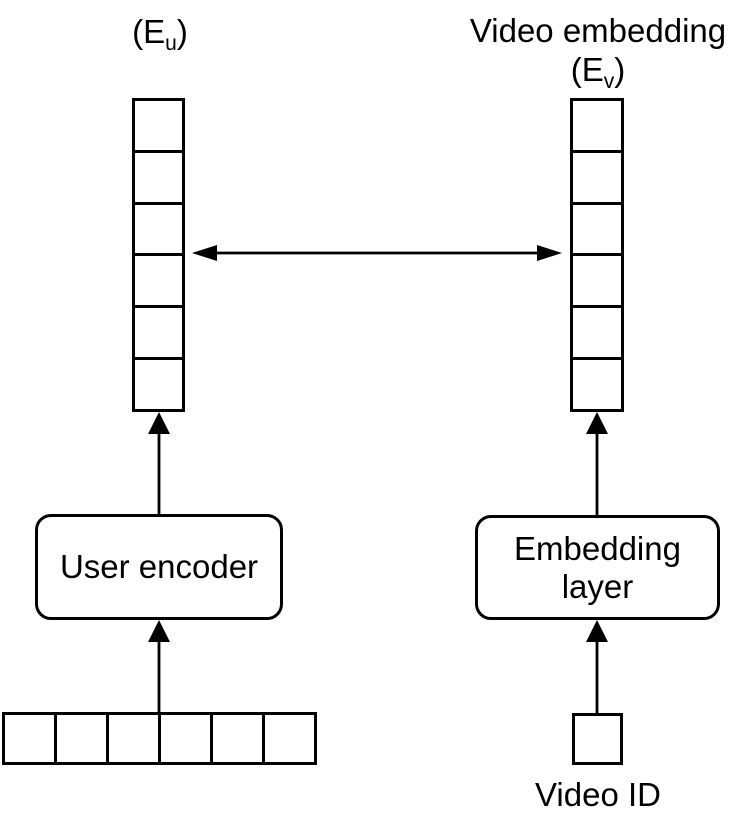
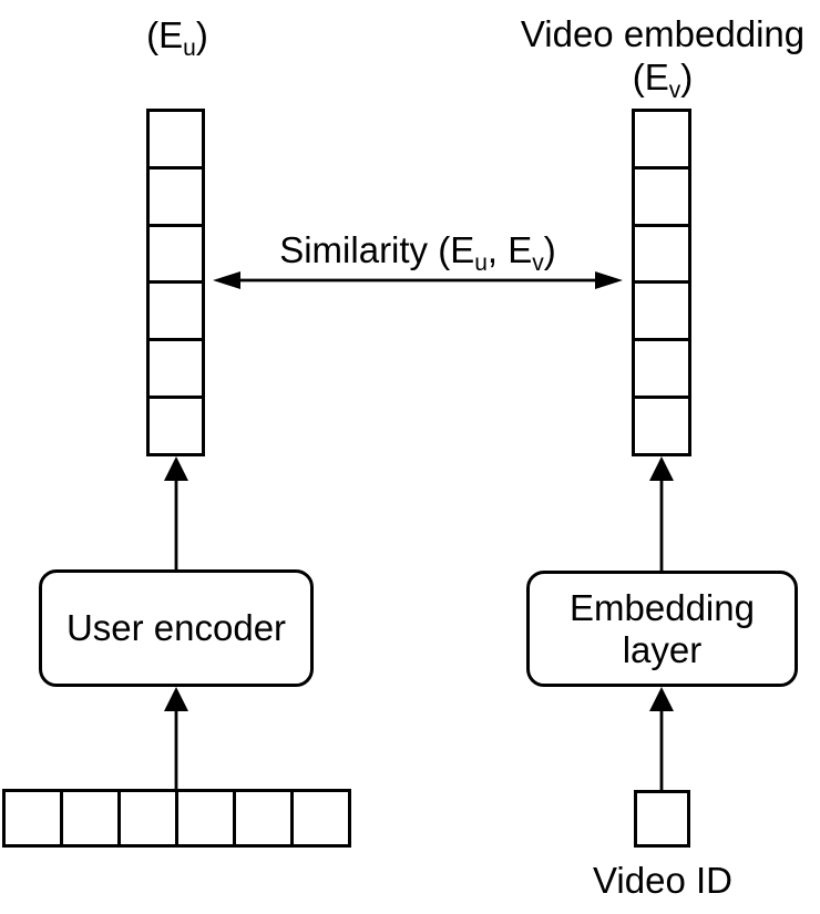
  (Eu)
  Video embedding
  (Ev)
+ Similarity (Eu, Ev)
  User encoder
  Embedding
  layer
  Video ID
